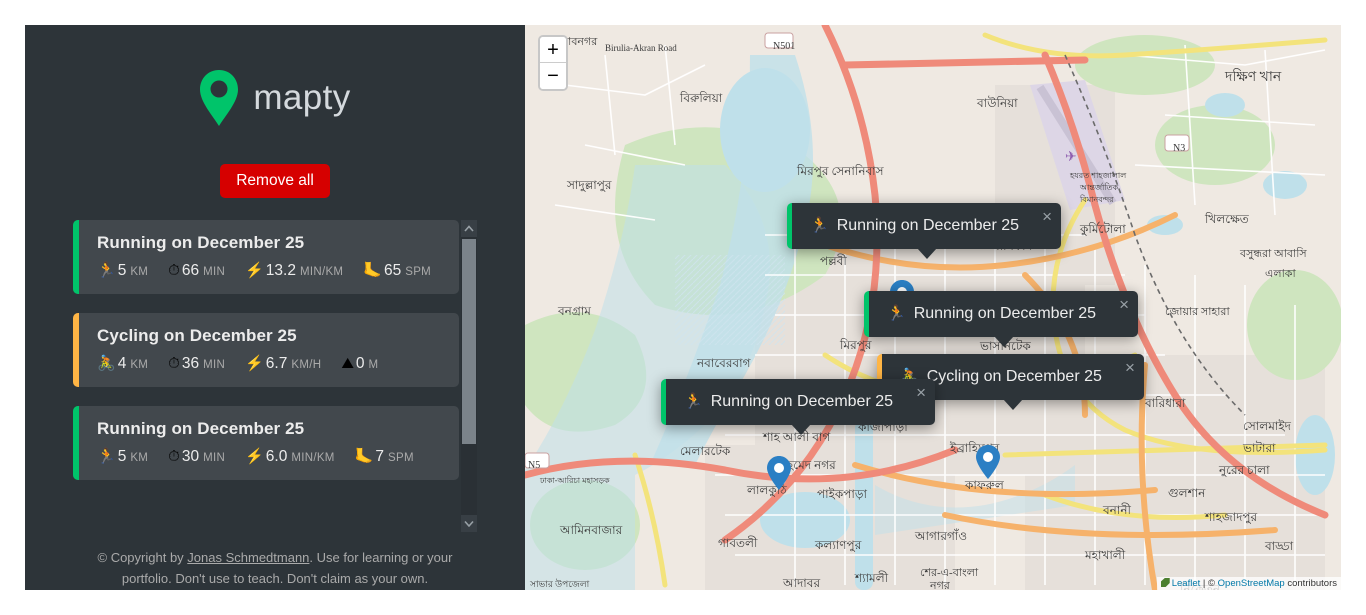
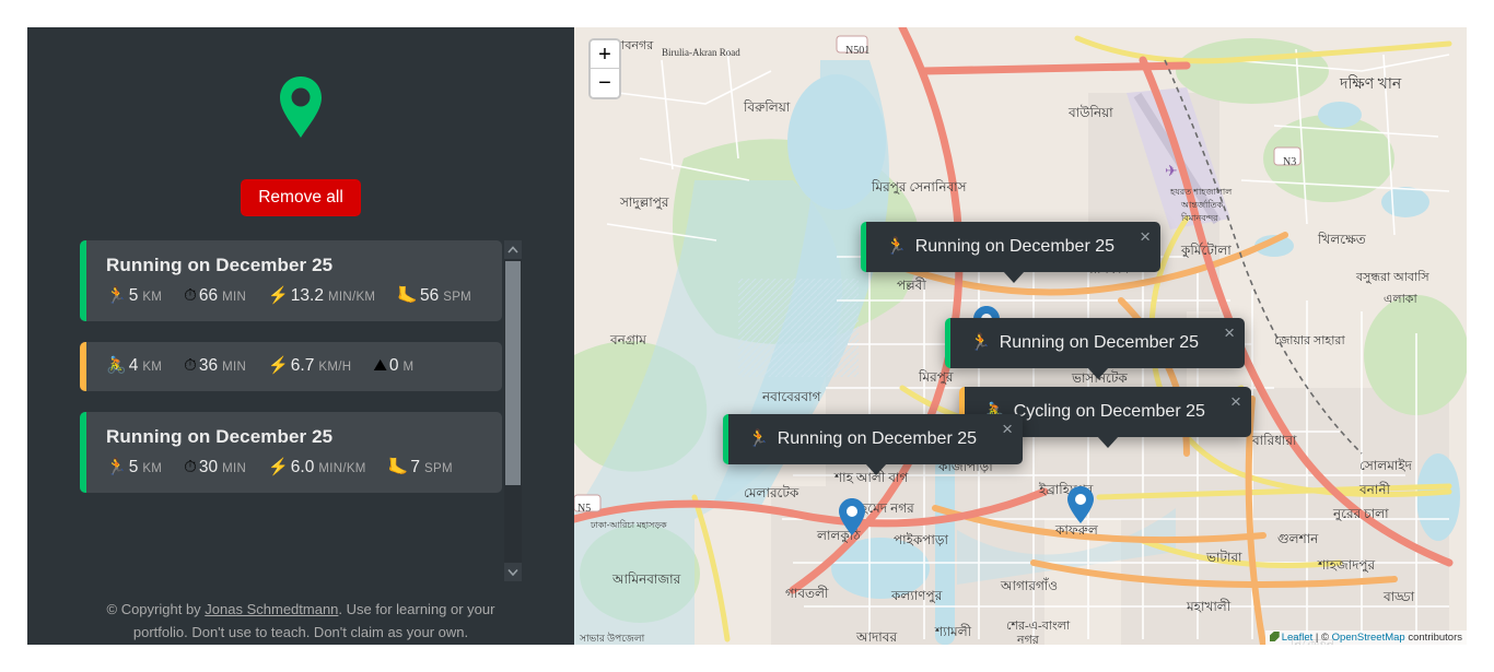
- mapty
  Remove all
  Running on December 25
  🏃
  5
  KM
  ⏱
  66
  MIN
  ⚡
  13.2
  MIN/KM
  🦶
- 65
+ 56
  SPM
- Cycling on December 25
  🚴
  4
  KM
  ⏱
  36
  MIN
  ⚡
  6.7
  KM/H
  ⛰
  0
  M
  Running on December 25
  🏃
  5
  KM
  ⏱
  30
  MIN
  ⚡
  6.0
  MIN/KM
  🦶
  7
  SPM
  © Copyright by Jonas Schmedtmann. Use for learning or your portfolio. Don't use to teach. Don't claim as your own.
  ✈
  Birulia-Akran Road
  N501
  দক্ষিণ খান
  বিরুলিয়া
  বাউনিয়া
  N3
  হযরত শাহজালাল
  আন্তর্জাতিক
  বিমানবন্দর
  খিলক্ষেত
  মিরপুর সেনানিবাস
  সাদুল্লাপুর
  কুর্মিটোলা
  বসুন্ধরা আবাসি
  এলাকা
  পল্লবী
  বনগ্রাম
  মিরপুর
  ভাসানটেক
  জোয়ার সাহারা
  নবাবেরবাগ
  সোলমাইদ
  বারিধারা
- ভাটারা
+ বনানী
  ইব্রাহির
  কাজীপাড়া
  শাহ আলী বাগ
  মেলারটেক
  নুরের চালা
  N5
  ঢাকা-আরিচা মহাসড়ক
  মেদ নগর
  কাফরুল
  গুলশান
- বনানী
+ ভাটারা
  শাহজাদপুর
  লালকুঠি
  পাইকপাড়া
  আমিনবাজার
  গাবতলী
  বাড্ডা
  কল্যাণপুর
  আগারগাঁও
  মহাখালী
  শের-এ-বাংলা
  নগর
  শ্যামলী
  আদাবর
  নিকেতন
  সাভার উপজেলা
  +
  −
  🏃 Running on December 25
  ×
  🏃 Running on December 25
  ×
  🚴 Cycling on December 25
  ×
  🏃 Running on December 25
  ×
  Leaflet | © OpenStreetMap contributors
